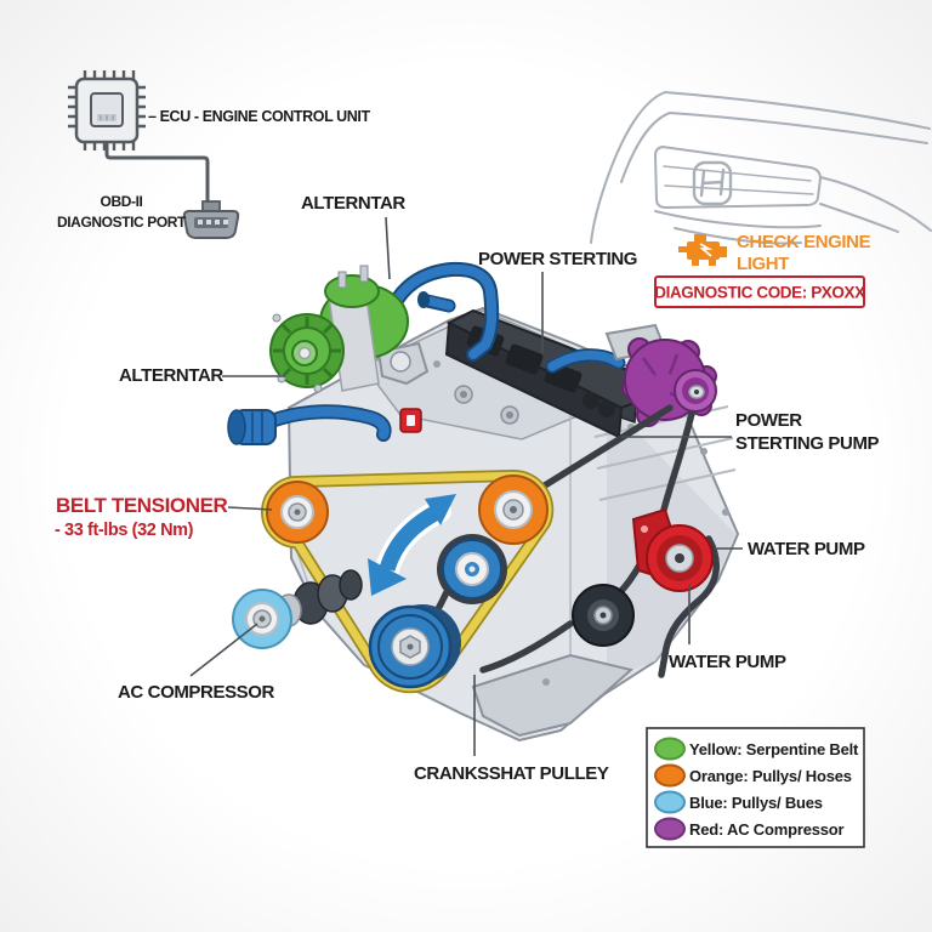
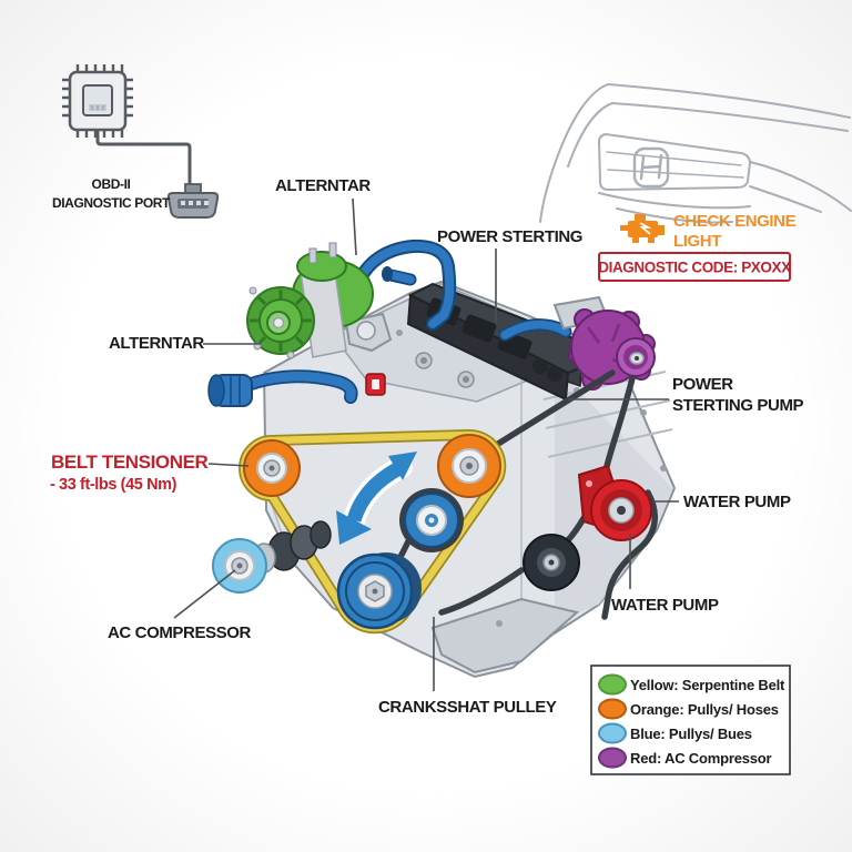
- – ECU - ENGINE CONTROL UNIT
  OBD-II
  DIAGNOSTIC PORT
  ALTERNTAR
  POWER STERTING
  ALTERNTAR
  POWER
  STERTING PUMP
  BELT TENSIONER
- - 33 ft-lbs (32 Nm)
+ - 33 ft-lbs (45 Nm)
  WATER PUMP
  WATER PUMP
  AC COMPRESSOR
  CRANKSSHAT PULLEY
  CHECK ENGINE
  LIGHT
  DIAGNOSTIC CODE: PXOXX
  Yellow: Serpentine Belt
  Orange: Pullys/ Hoses
  Blue: Pullys/ Bues
  Red: AC Compressor
